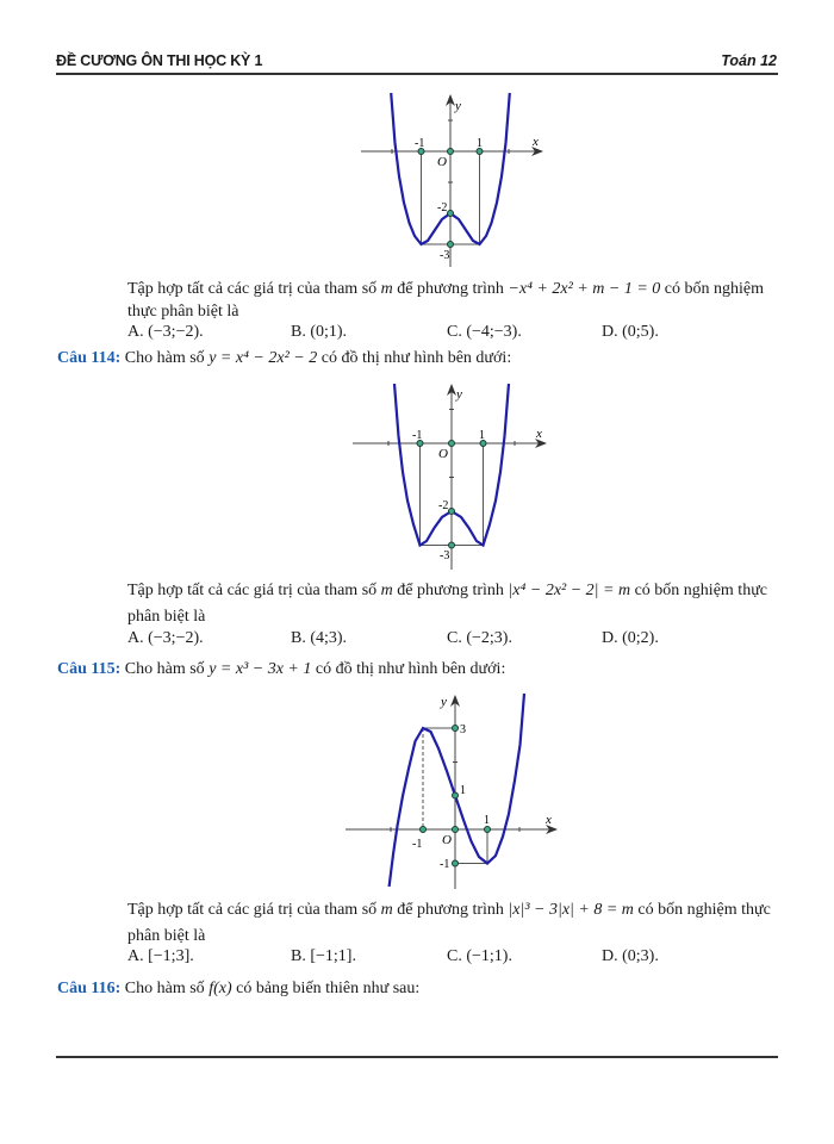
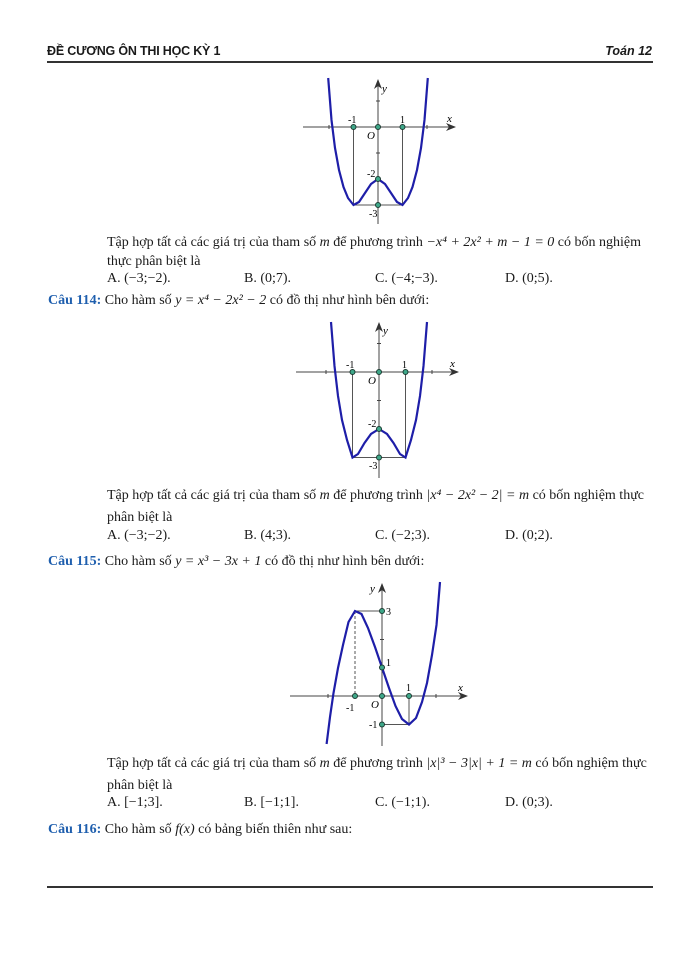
  ĐỀ CƯƠNG ÔN THI HỌC KỲ 1
  Toán 12
  x
  y
  O
  -1
  1
  -2
  -3
  x
  y
  O
  -1
  1
  -2
  -3
  x
  y
  O
  -1
  1
  3
  1
  -1
  Tập hợp tất cả các giá trị của tham số m để phương trình −x⁴ + 2x² + m − 1 = 0 có bốn nghiệm
  thực phân biệt là
  A. (−3;−2).
- B. (0;1).
+ B. (0;7).
  C. (−4;−3).
  D. (0;5).
  Câu 114: Cho hàm số y = x⁴ − 2x² − 2 có đồ thị như hình bên dưới:
  Tập hợp tất cả các giá trị của tham số m để phương trình |x⁴ − 2x² − 2| = m có bốn nghiệm thực
  phân biệt là
  A. (−3;−2).
  B. (4;3).
  C. (−2;3).
  D. (0;2).
  Câu 115: Cho hàm số y = x³ − 3x + 1 có đồ thị như hình bên dưới:
- Tập hợp tất cả các giá trị của tham số m để phương trình |x|³ − 3|x| + 8 = m có bốn nghiệm thực
+ Tập hợp tất cả các giá trị của tham số m để phương trình |x|³ − 3|x| + 1 = m có bốn nghiệm thực
  phân biệt là
  A. [−1;3].
  B. [−1;1].
  C. (−1;1).
  D. (0;3).
  Câu 116: Cho hàm số f(x) có bảng biến thiên như sau:
